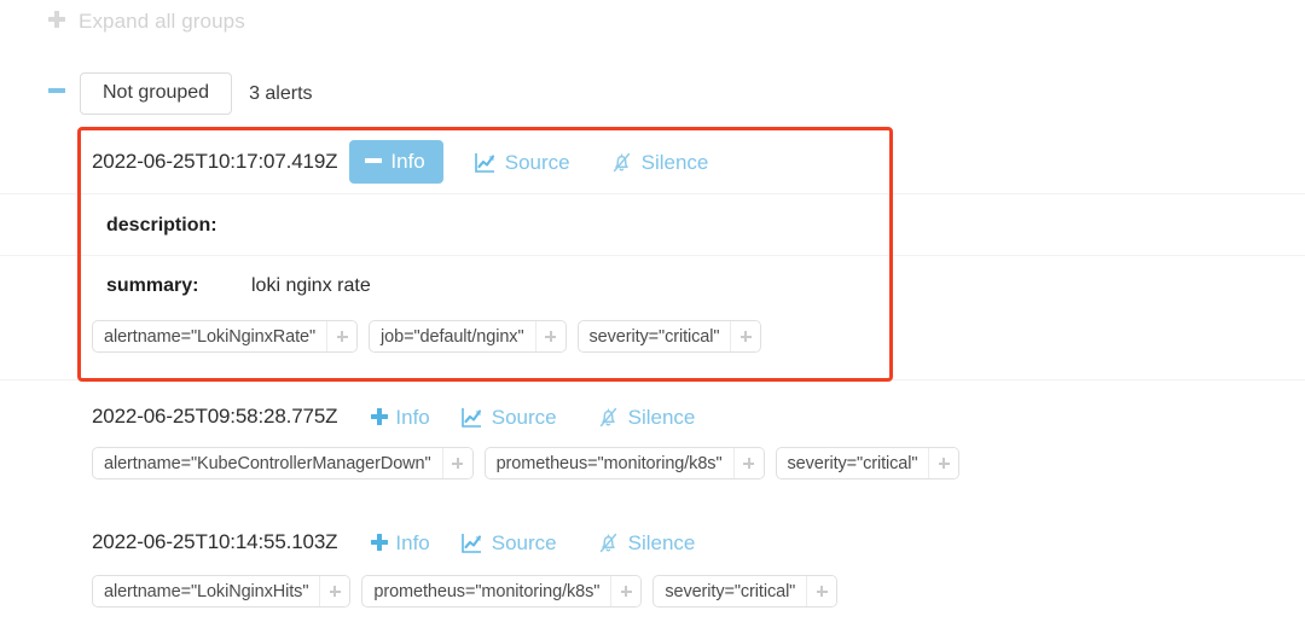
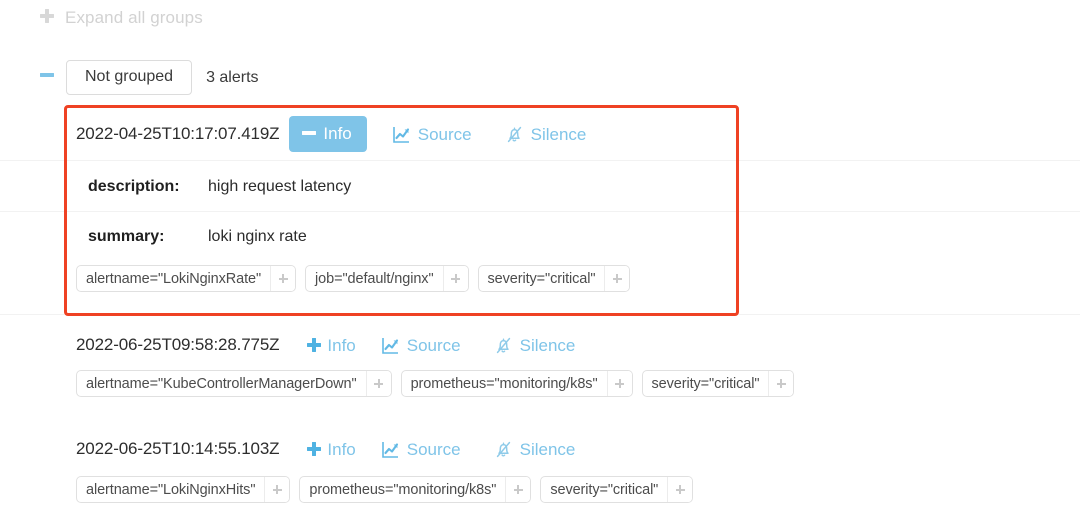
  Expand all groups
  Not grouped
  3 alerts
- 2022-06-25T10:17:07.419Z
+ 2022-04-25T10:17:07.419Z
  Info
  Source
  Silence
  description:
+ high request latency
  summary:
  loki nginx rate
  alertname="LokiNginxRate"
  job="default/nginx"
  severity="critical"
  2022-06-25T09:58:28.775Z
  Info
  Source
  Silence
  alertname="KubeControllerManagerDown"
  prometheus="monitoring/k8s"
  severity="critical"
  2022-06-25T10:14:55.103Z
  Info
  Source
  Silence
  alertname="LokiNginxHits"
  prometheus="monitoring/k8s"
  severity="critical"
